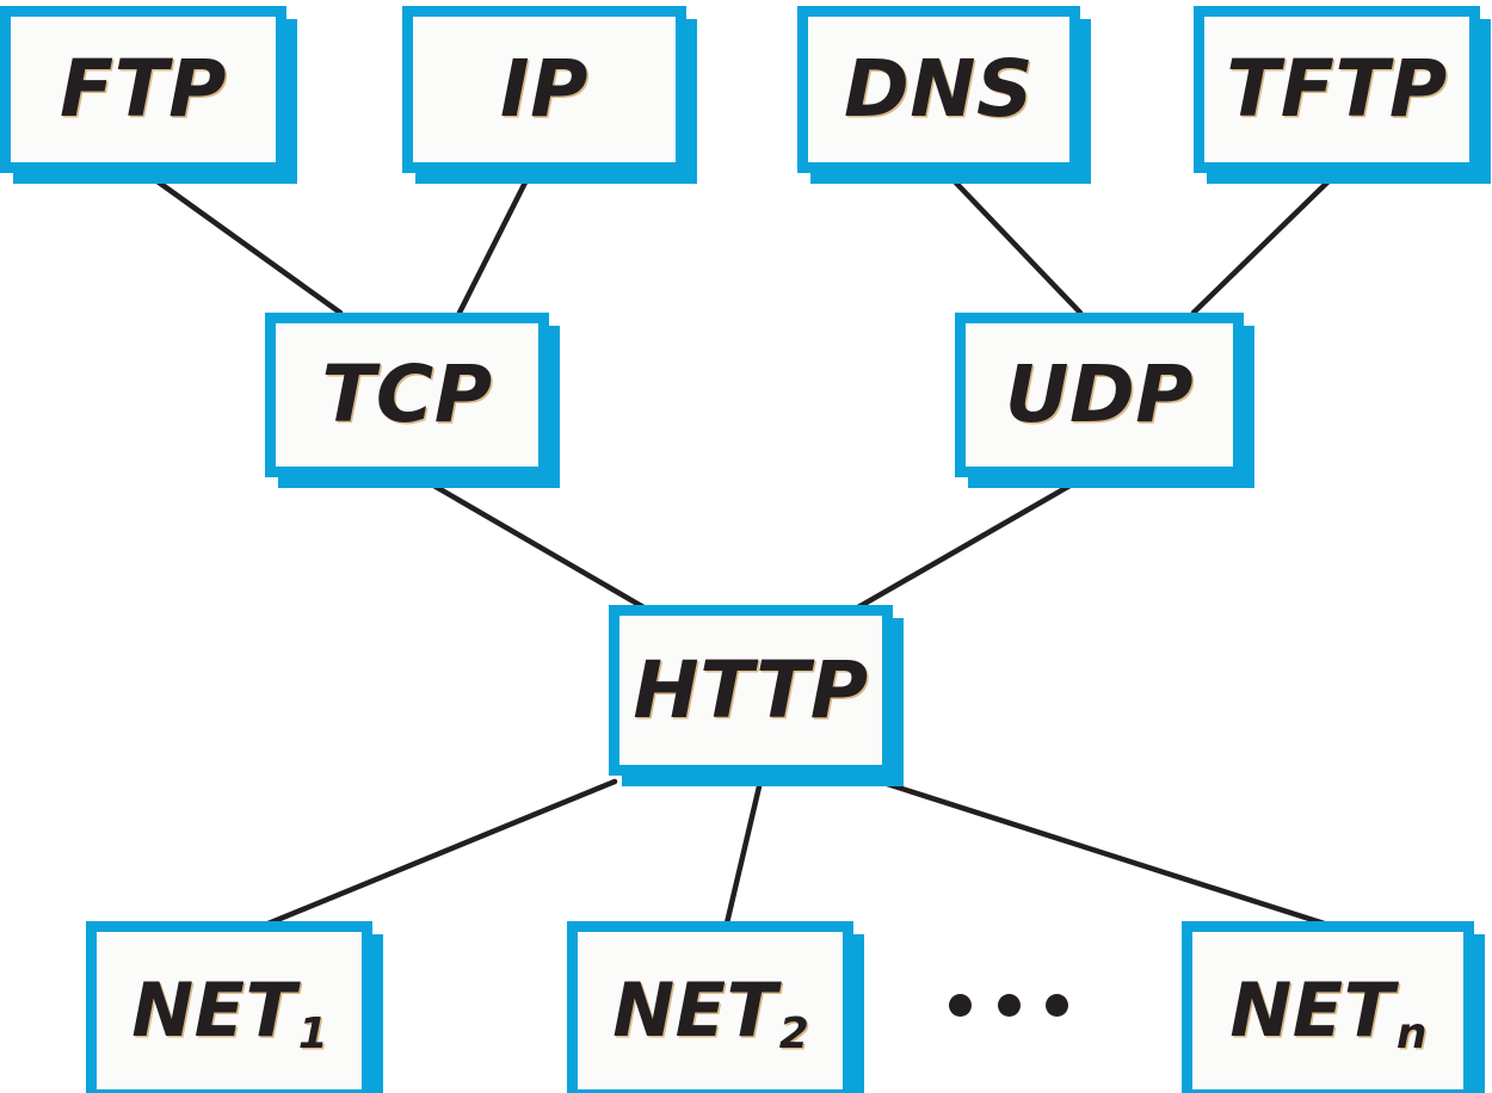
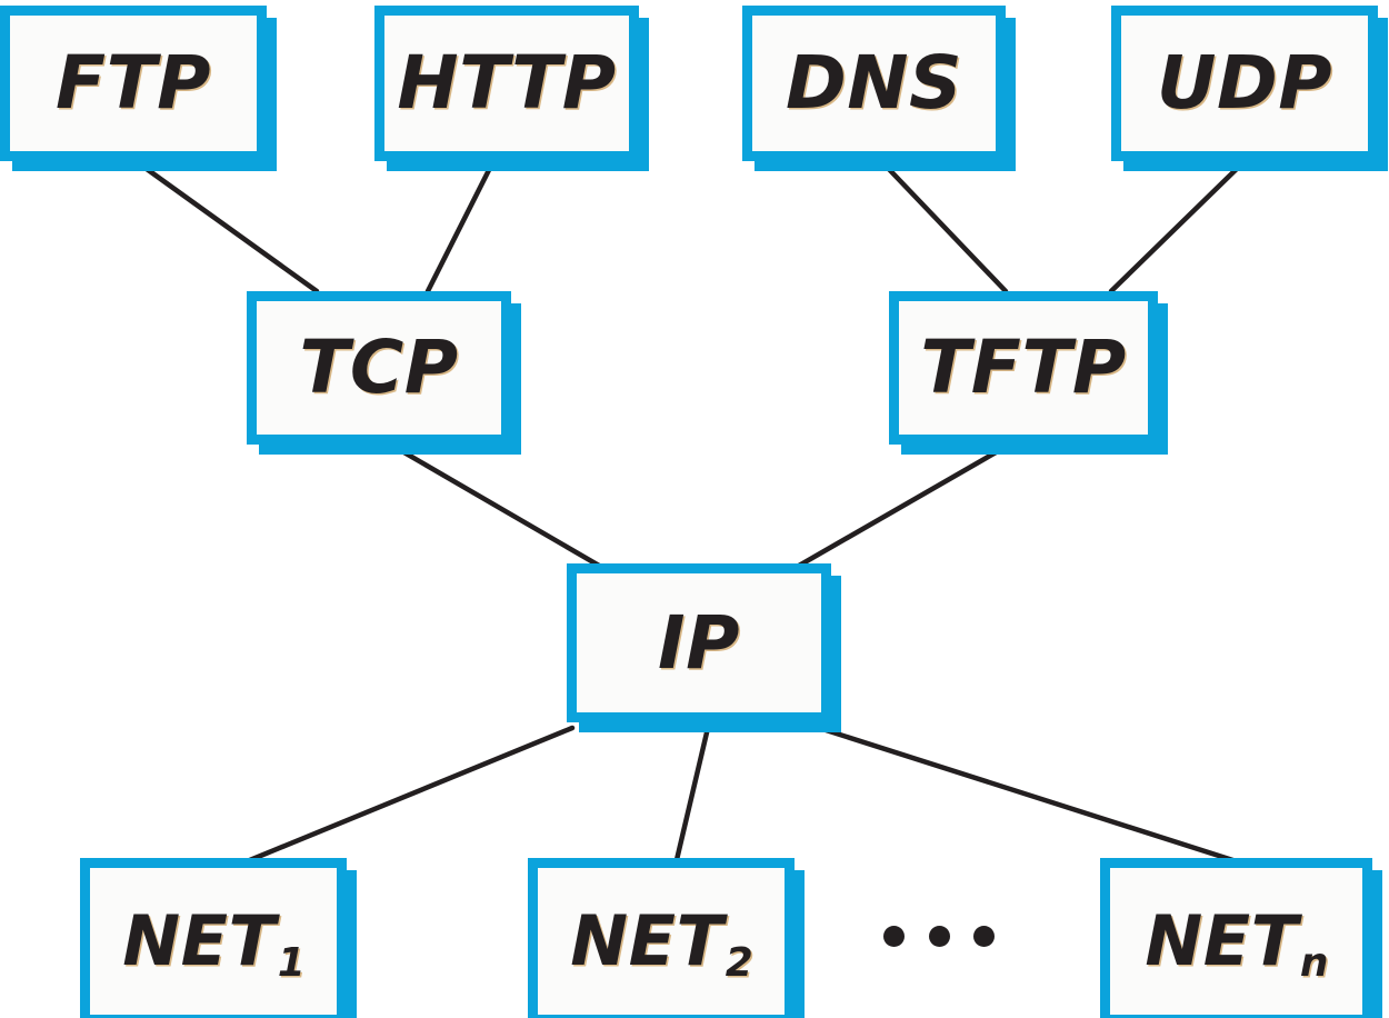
  FTP
- IP
+ HTTP
  DNS
- TFTP
+ UDP
  TCP
- UDP
+ TFTP
- HTTP
+ IP
  NET1
  NET2
  NETn
